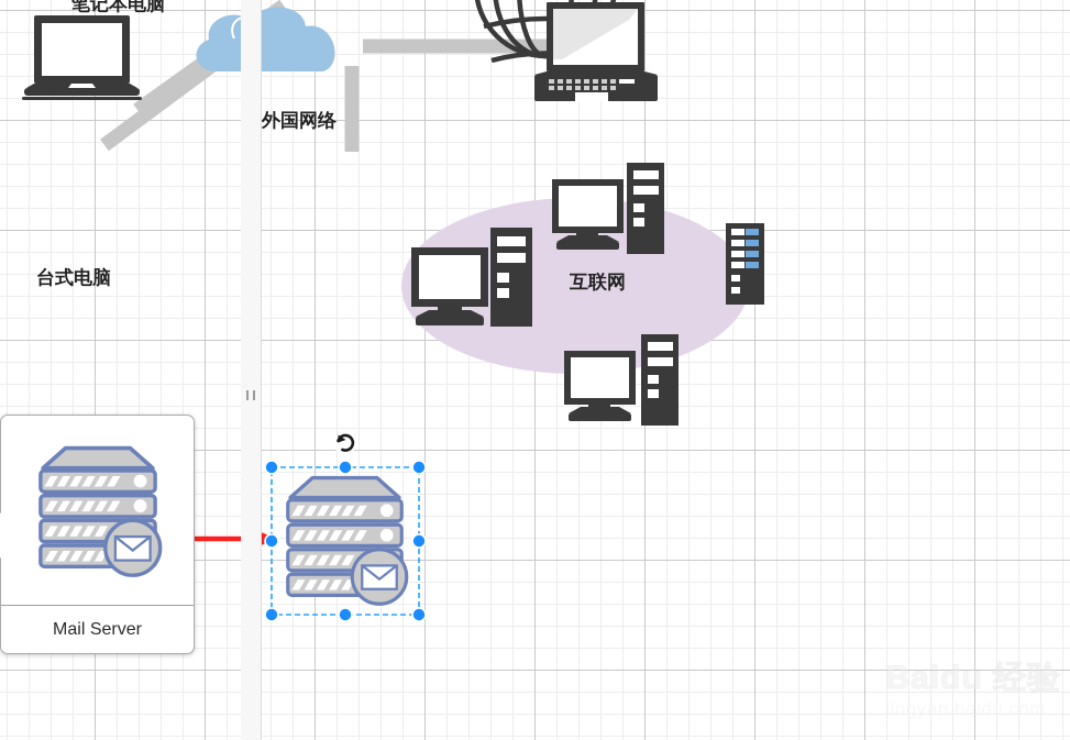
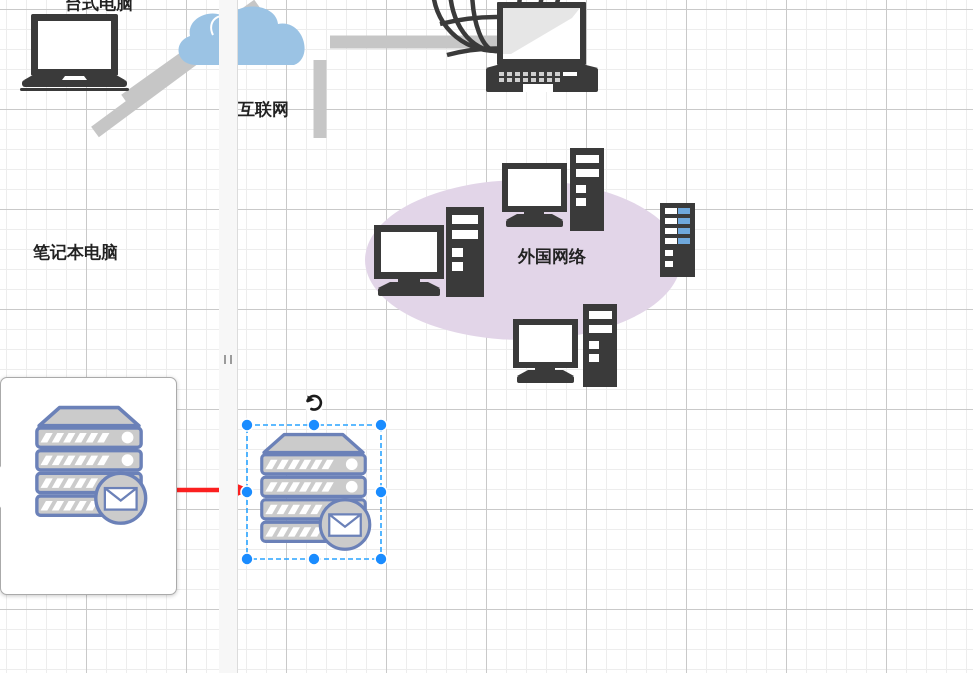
- 笔记本电脑
+ 台式电脑
- 外国网络
+ 互联网
- 台式电脑
+ 笔记本电脑
- 互联网
+ 外国网络
- Baidu 经验
- jingyan.baidu.com
- Mail Server
